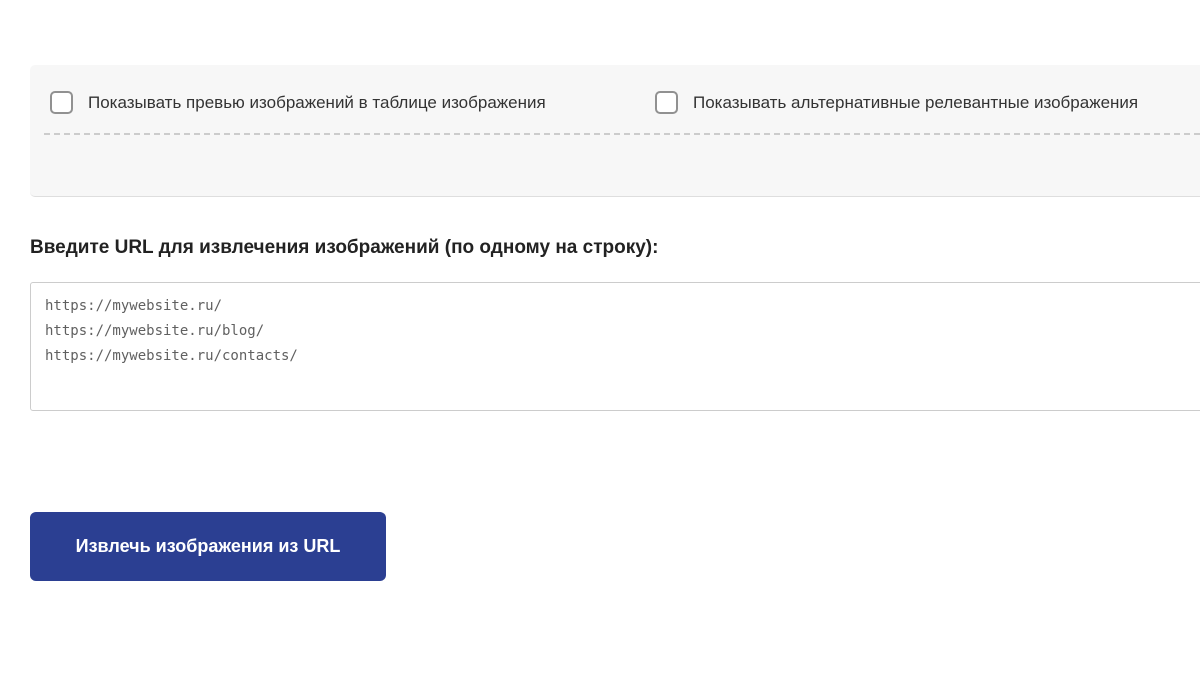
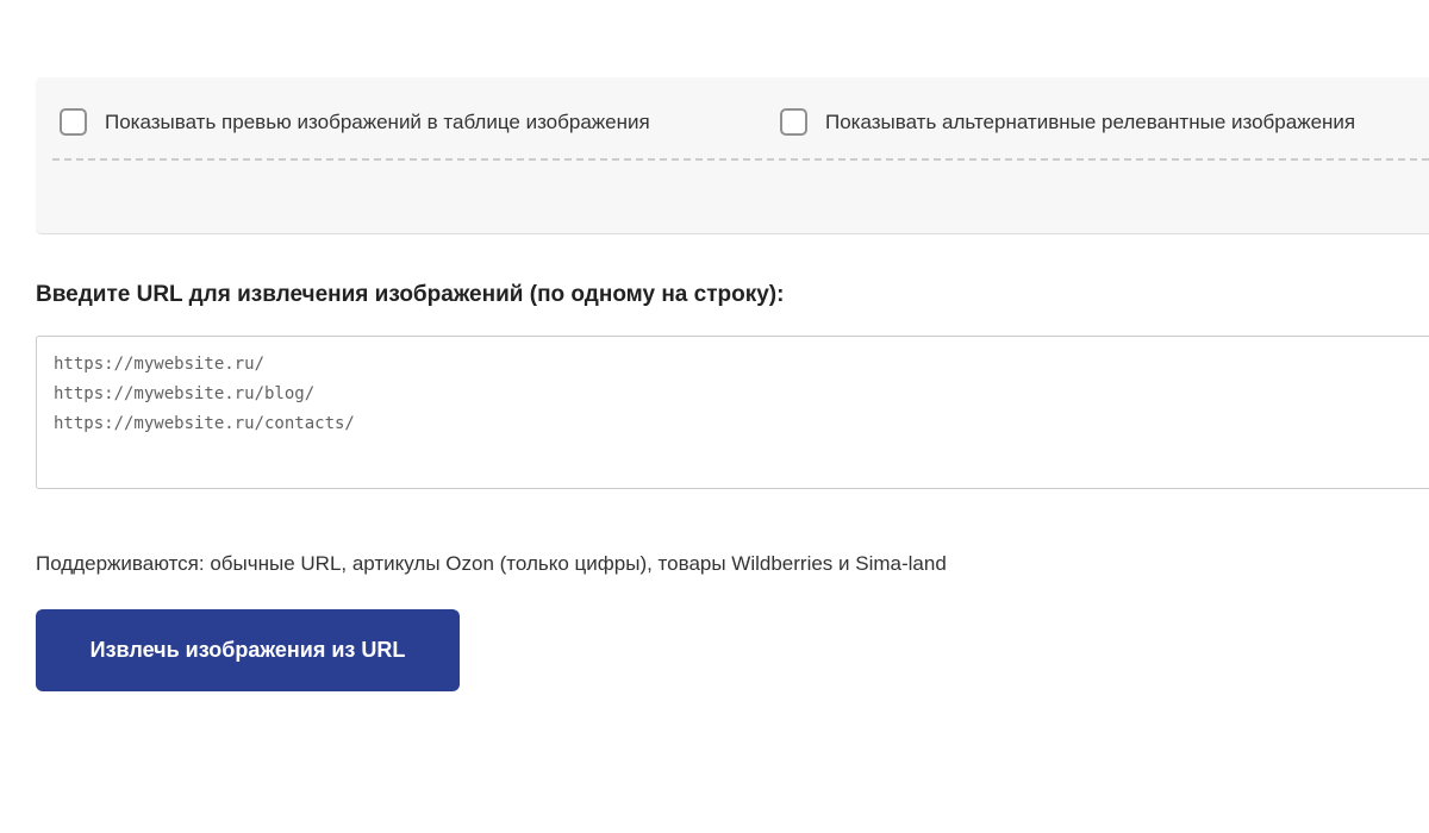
  Показывать превью изображений в таблице изображения
  Показывать альтернативные релевантные изображения
  Введите URL для извлечения изображений (по одному на строку):
  https://mywebsite.ru/
  https://mywebsite.ru/blog/
  https://mywebsite.ru/contacts/
+ Поддерживаются: обычные URL, артикулы Ozon (только цифры), товары Wildberries и Sima-land
  Извлечь изображения из URL
